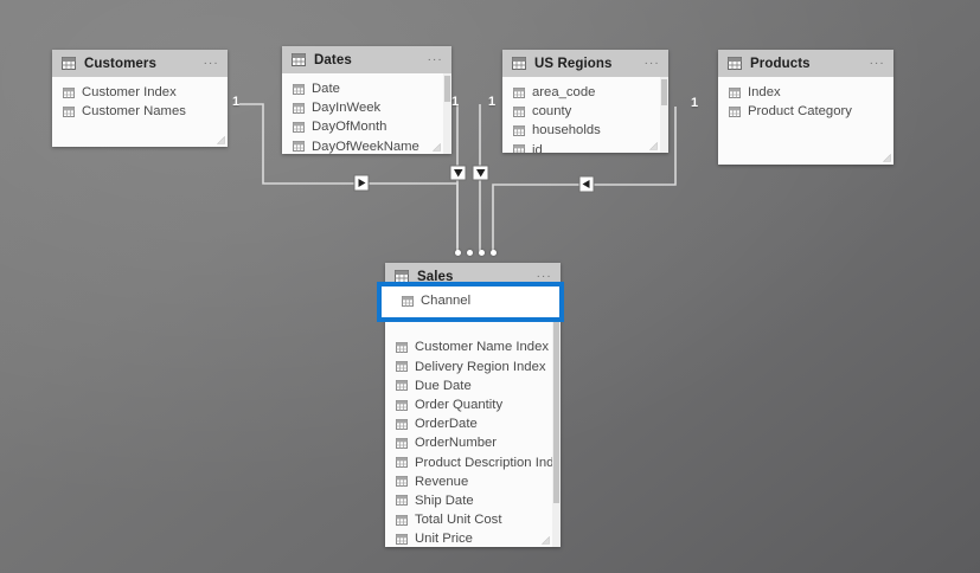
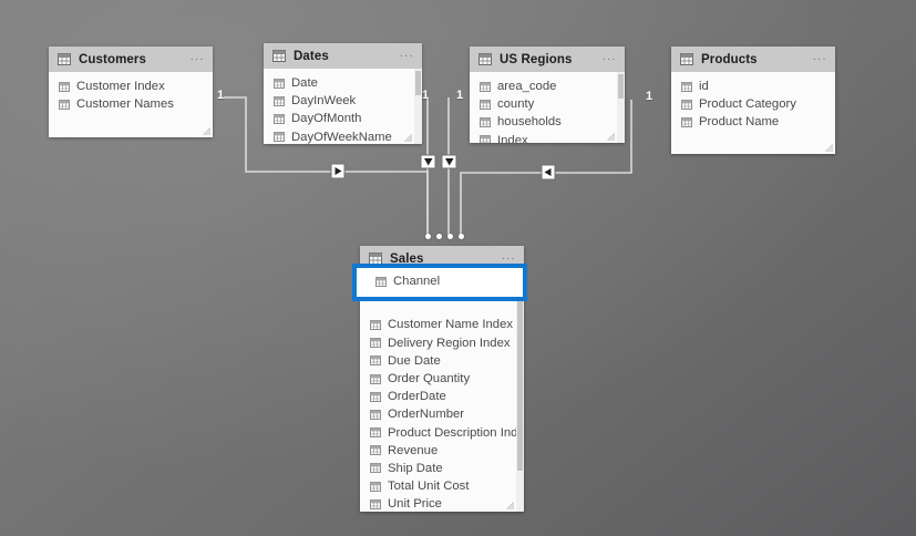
  1
  1
  1
  1
  Customers
  ...
  Customer Index
  Customer Names
  Dates
  ...
  Date
  DayInWeek
  DayOfMonth
  DayOfWeekName
  US Regions
  ...
  area_code
  county
  households
- id
+ Index
  Products
  ...
- Index
+ id
  Product Category
+ Product Name
  Sales
  ...
  Customer Name Index
  Delivery Region Index
  Due Date
  Order Quantity
  OrderDate
  OrderNumber
  Product Description Ind
  Revenue
  Ship Date
  Total Unit Cost
  Unit Price
  Channel
